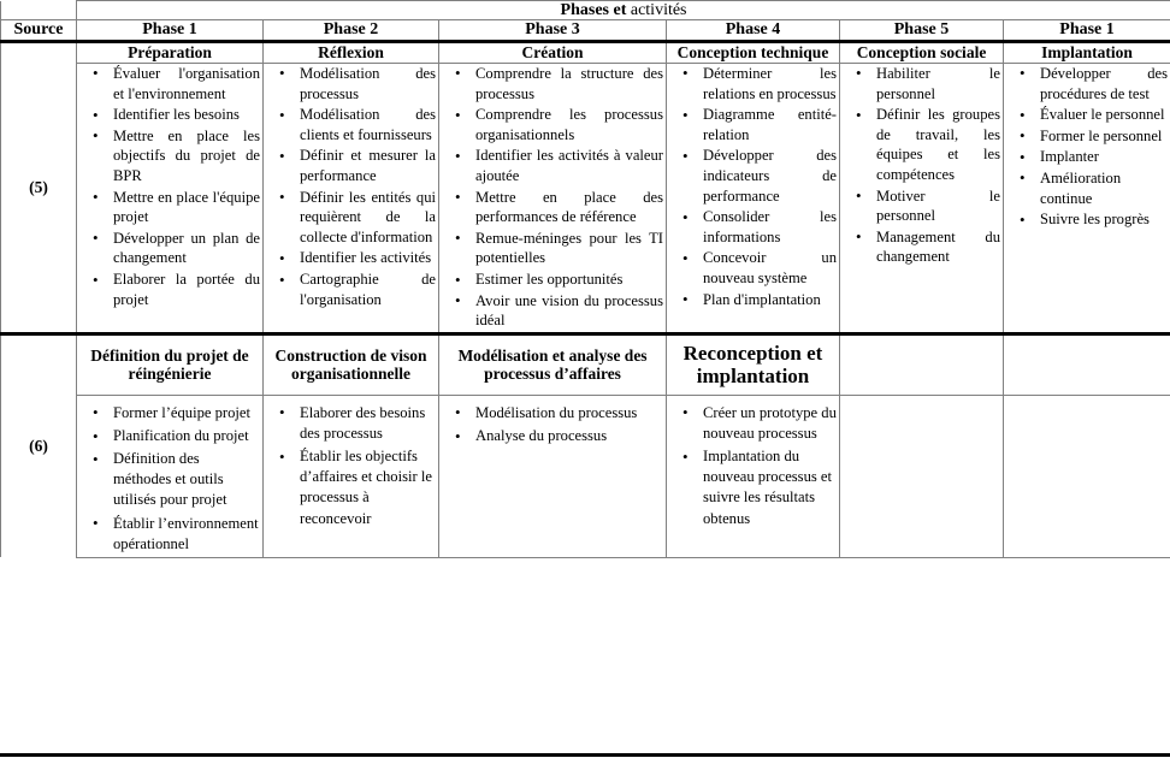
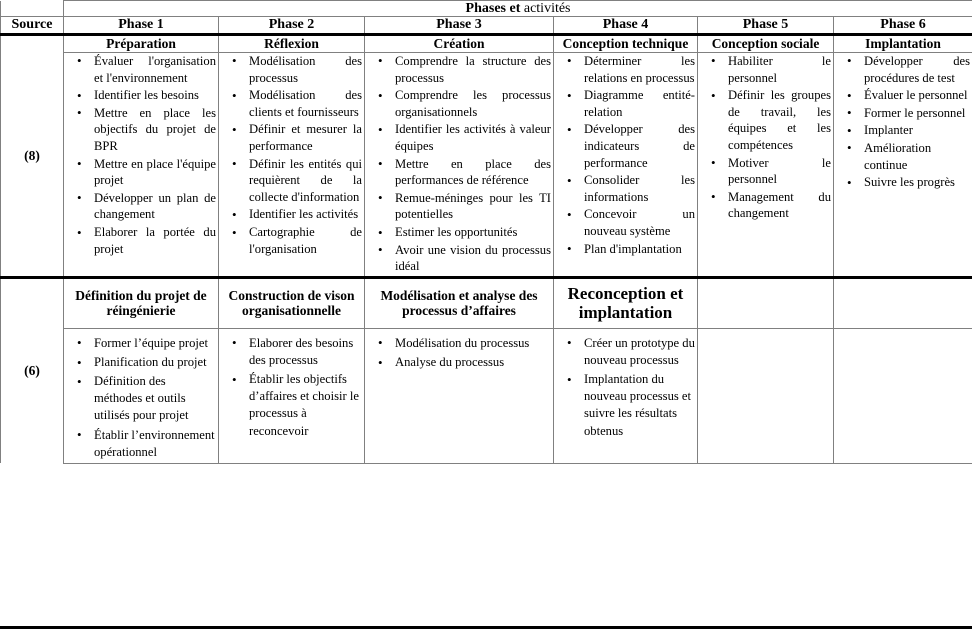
  	Phases et activités
- Source	Phase 1	Phase 2	Phase 3	Phase 4	Phase 5	Phase 1
+ Source	Phase 1	Phase 2	Phase 3	Phase 4	Phase 5	Phase 6
- (5)	Préparation	Réflexion	Création	Conception technique	Conception sociale	Implantation
+ (8)	Préparation	Réflexion	Création	Conception technique	Conception sociale	Implantation
- Évaluer l'organisation et l'environnementIdentifier les besoinsMettre en place les objectifs du projet de BPRMettre en place l'équipe projetDévelopper un plan de changementElaborer la portée du projet	Modélisation des processusModélisation des clients et fournisseursDéfinir et mesurer la performanceDéfinir les entités qui requièrent de la collecte d'informationIdentifier les activitésCartographie de l'organisation	Comprendre la structure des processusComprendre les processus organisationnelsIdentifier les activités à valeur ajoutéeMettre en place des performances de référenceRemue-méninges pour les TI potentiellesEstimer les opportunitésAvoir une vision du processus idéal	Déterminer les relations en processusDiagramme entité-relationDévelopper des indicateurs de performanceConsolider les informationsConcevoir un nouveau systèmePlan d'implantation	Habiliter le personnelDéfinir les groupes de travail, les équipes et les compétencesMotiver le personnelManagement du changement	Développer des procédures de testÉvaluer le personnelFormer le personnelImplanterAmélioration continueSuivre les progrès
+ Évaluer l'organisation et l'environnementIdentifier les besoinsMettre en place les objectifs du projet de BPRMettre en place l'équipe projetDévelopper un plan de changementElaborer la portée du projet	Modélisation des processusModélisation des clients et fournisseursDéfinir et mesurer la performanceDéfinir les entités qui requièrent de la collecte d'informationIdentifier les activitésCartographie de l'organisation	Comprendre la structure des processusComprendre les processus organisationnelsIdentifier les activités à valeur équipesMettre en place des performances de référenceRemue-méninges pour les TI potentiellesEstimer les opportunitésAvoir une vision du processus idéal	Déterminer les relations en processusDiagramme entité-relationDévelopper des indicateurs de performanceConsolider les informationsConcevoir un nouveau systèmePlan d'implantation	Habiliter le personnelDéfinir les groupes de travail, les équipes et les compétencesMotiver le personnelManagement du changement	Développer des procédures de testÉvaluer le personnelFormer le personnelImplanterAmélioration continueSuivre les progrès
  (6)	Définition du projet de réingénierie	Construction de vison organisationnelle	Modélisation et analyse des processus d’affaires	Reconception et implantation
  Former l’équipe projetPlanification du projetDéfinition des méthodes et outils utilisés pour projetÉtablir l’environnement opérationnel	Elaborer des besoins des processusÉtablir les objectifs d’affaires et choisir le processus à reconcevoir	Modélisation du processusAnalyse du processus	Créer un prototype du nouveau processusImplantation du nouveau processus et suivre les résultats obtenus
